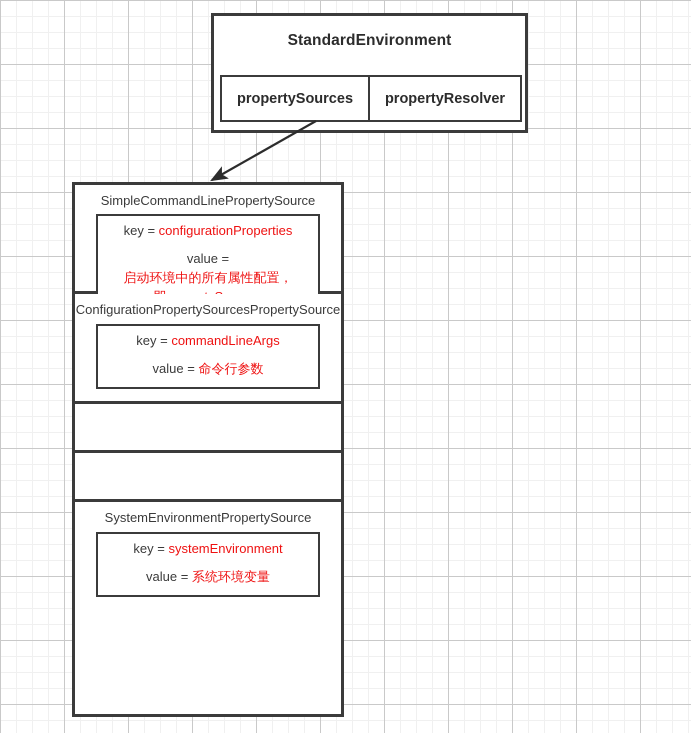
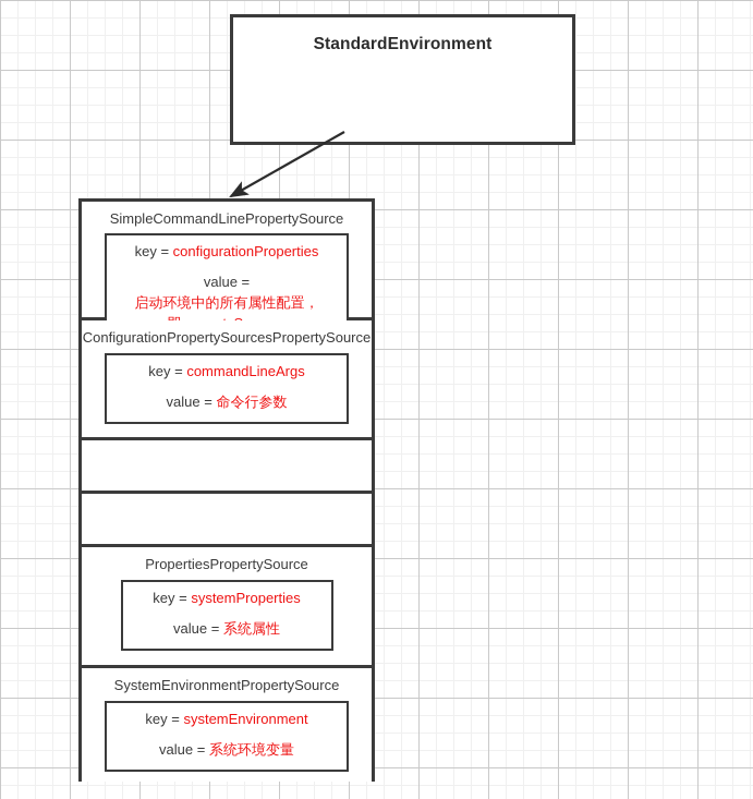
  StandardEnvironment
- propertySources
- propertyResolver
  SimpleCommandLinePropertySource
  key = configurationProperties
  value = 启动环境中的所有属性配置，
  ConfigurationPropertySourcesPropertySource
  key = commandLineArgs
  value = 命令行参数
+ PropertiesPropertySource
+ key = systemProperties
+ value = 系统属性
  SystemEnvironmentPropertySource
  key = systemEnvironment
  value = 系统环境变量
